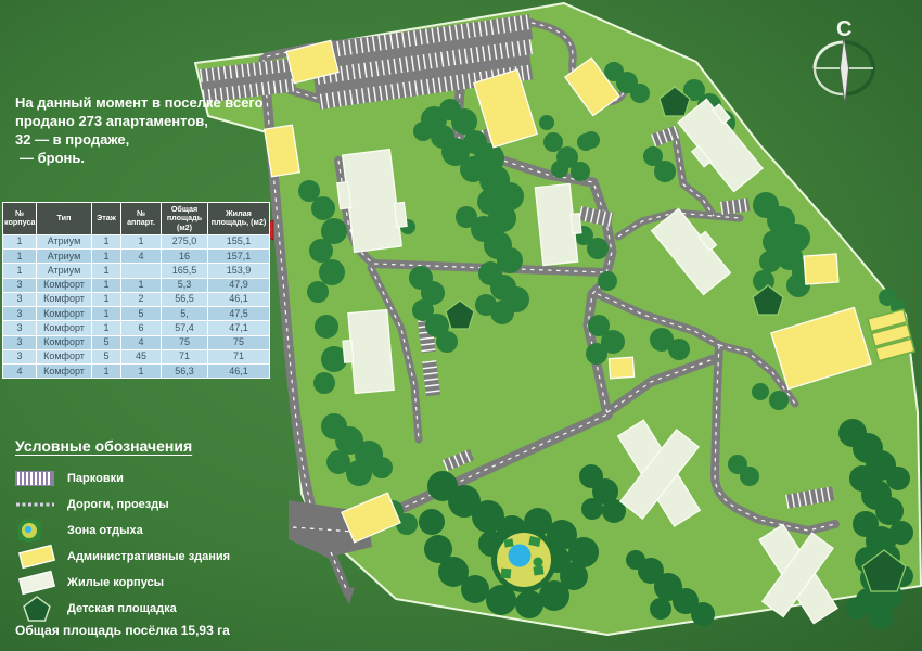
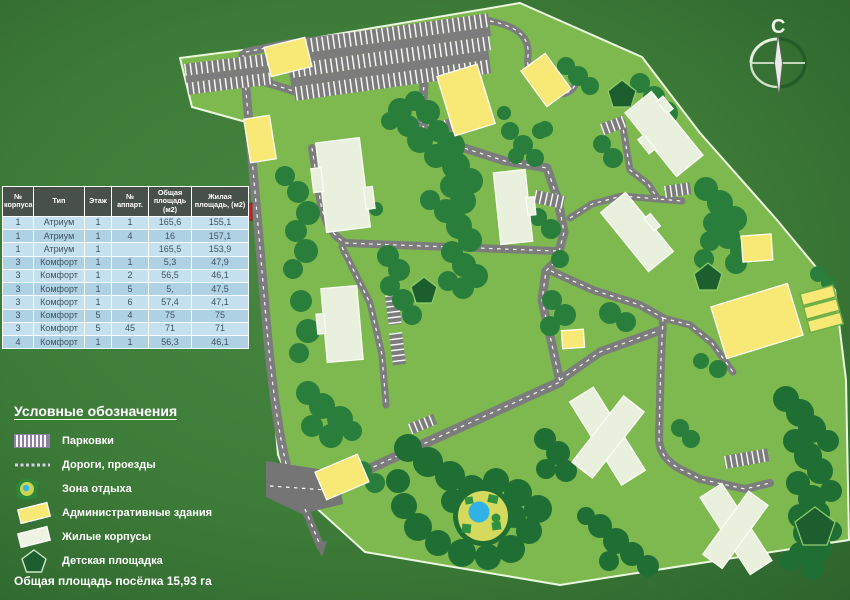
  С
- На данный момент в поселке всего
- продано 273 апартаментов,
- 32 — в продаже,
- — бронь.
  № корпуса	Тип	Этаж	№ аппарт.	Общая площадь (м2)	Жилая площадь, (м2)
- 1	Атриум	1	1	275,0	155,1
+ 1	Атриум	1	1	165,6	155,1
  1	Атриум	1	4	16	157,1
  1	Атриум	1		165,5	153,9
  3	Комфорт	1	1	5,3	47,9
  3	Комфорт	1	2	56,5	46,1
  3	Комфорт	1	5	5,	47,5
  3	Комфорт	1	6	57,4	47,1
  3	Комфорт	5	4	75	75
  3	Комфорт	5	45	71	71
  4	Комфорт	1	1	56,3	46,1
  Условные обозначения
  Парковки
  Дороги, проезды
  Зона отдыха
  Административные здания
  Жилые корпусы
  Детская площадка
  Общая площадь посёлка 15,93 га
